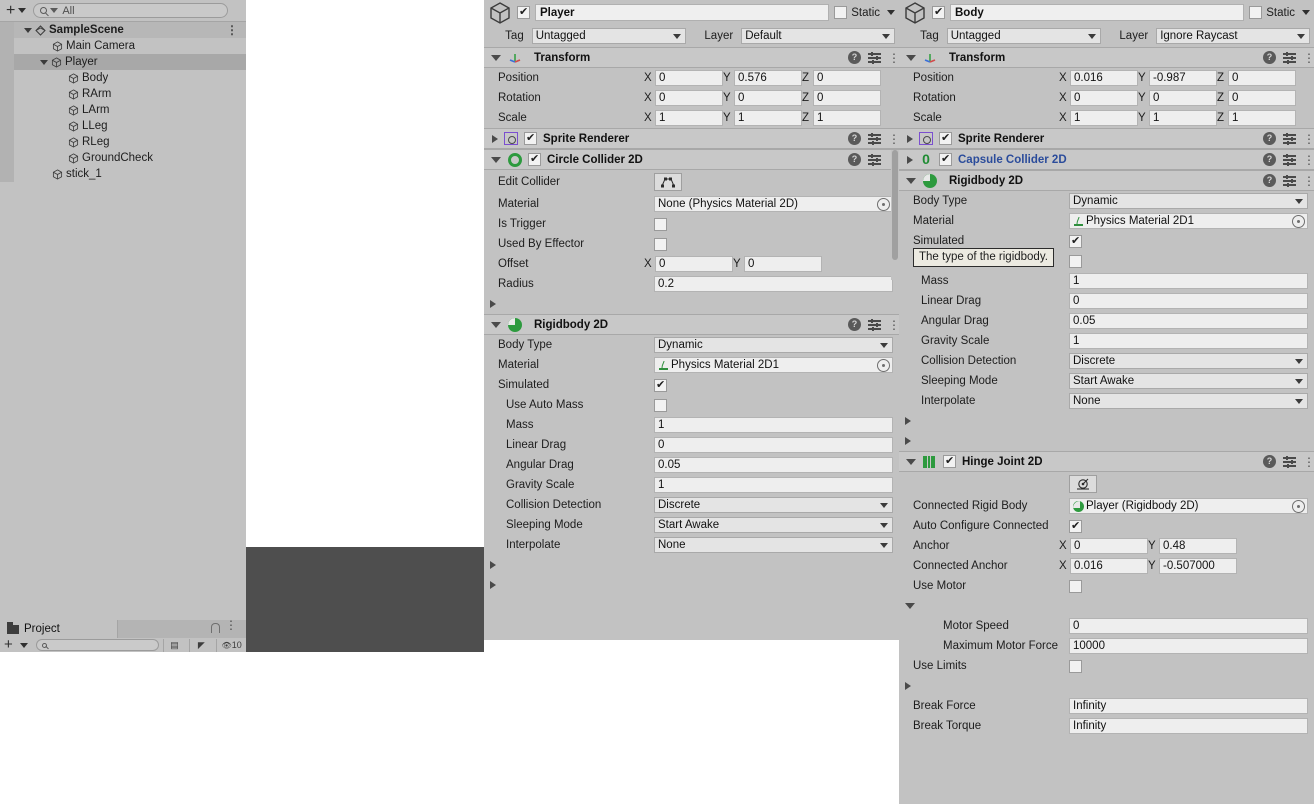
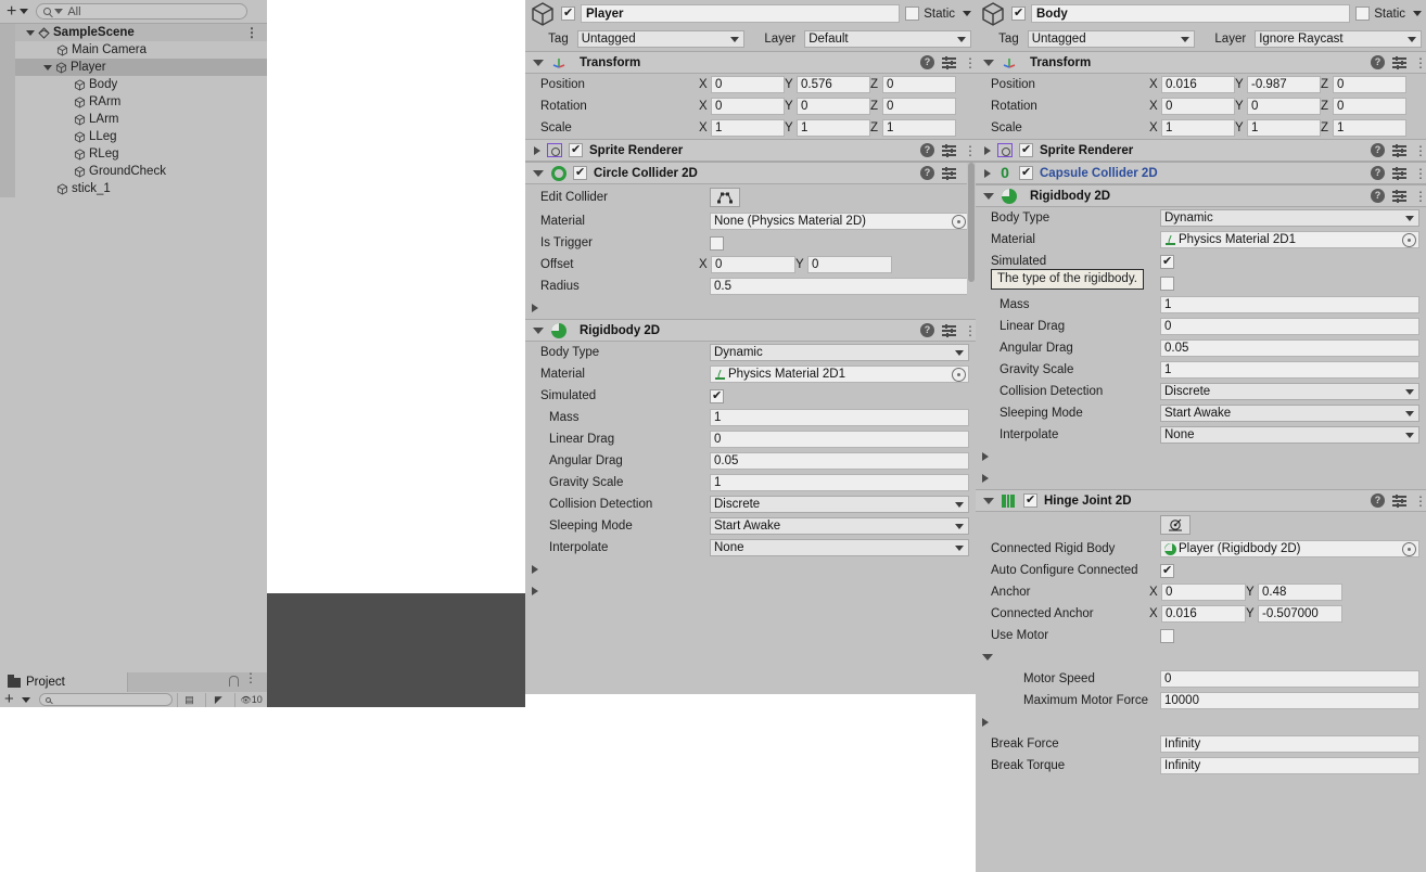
  +
  All
  SampleScene
  ⋮
  Main Camera
  Player
  Body
  RArm
  LArm
  LLeg
  RLeg
  GroundCheck
  stick_1
  Project
  ⋮
  +
  ▤
  ◤
  👁
  10
  Player
  Static
  Tag
  Untagged
  Layer
  Default
  Transform
  ?
  ⋮
  Position
  X
  0
  Y
  0.576
  Z
  0
  Rotation
  X
  0
  Y
  0
  Z
  0
  Scale
  X
  1
  Y
  1
  Z
  1
  Sprite Renderer
  ?
  ⋮
  Circle Collider 2D
  ?
  Edit Collider
  Material
  None (Physics Material 2D)
  Is Trigger
- Used By Effector
  Offset
  X
  0
  Y
  0
  Radius
- 0.2
+ 0.5
  Rigidbody 2D
  ?
  ⋮
  Body Type
  Dynamic
  Material
  Physics Material 2D1
  Simulated
- Use Auto Mass
  Mass
  1
  Linear Drag
  0
  Angular Drag
  0.05
  Gravity Scale
  1
  Collision Detection
  Discrete
  Sleeping Mode
  Start Awake
  Interpolate
  None
  Body
  Static
  Tag
  Untagged
  Layer
  Ignore Raycast
  Transform
  ?
  ⋮
  Position
  X
  0.016
  Y
  -0.987
  Z
  0
  Rotation
  X
  0
  Y
  0
  Z
  0
  Scale
  X
  1
  Y
  1
  Z
  1
  Sprite Renderer
  ?
  ⋮
  0
  Capsule Collider 2D
  ?
  ⋮
  Rigidbody 2D
  ?
  ⋮
  Body Type
  Dynamic
  Material
  Physics Material 2D1
  Simulated
  Mass
  1
  Linear Drag
  0
  Angular Drag
  0.05
  Gravity Scale
  1
  Collision Detection
  Discrete
  Sleeping Mode
  Start Awake
  Interpolate
  None
  Hinge Joint 2D
  ?
  ⋮
  Connected Rigid Body
  Player (Rigidbody 2D)
  Auto Configure Connected
  Anchor
  X
  0
  Y
  0.48
  Connected Anchor
  X
  0.016
  Y
  -0.507000
  Use Motor
  Motor Speed
  0
  Maximum Motor Force
  10000
- Use Limits
  Break Force
  Infinity
  Break Torque
  Infinity
  The type of the rigidbody.
